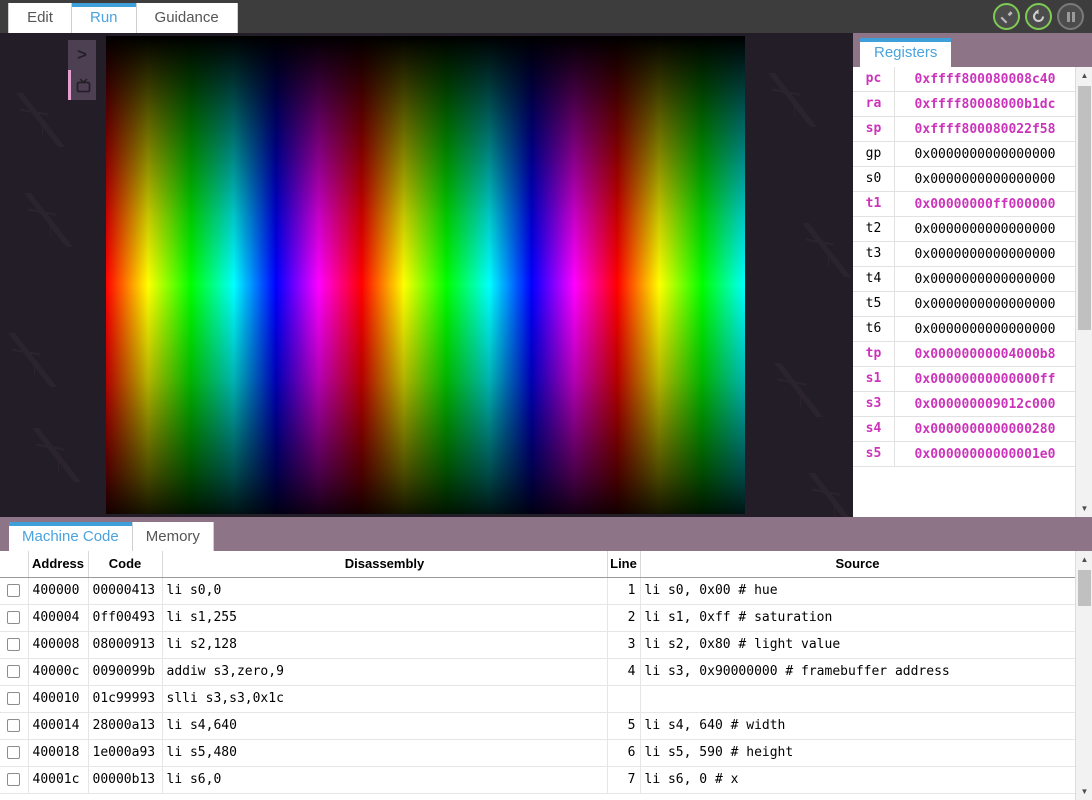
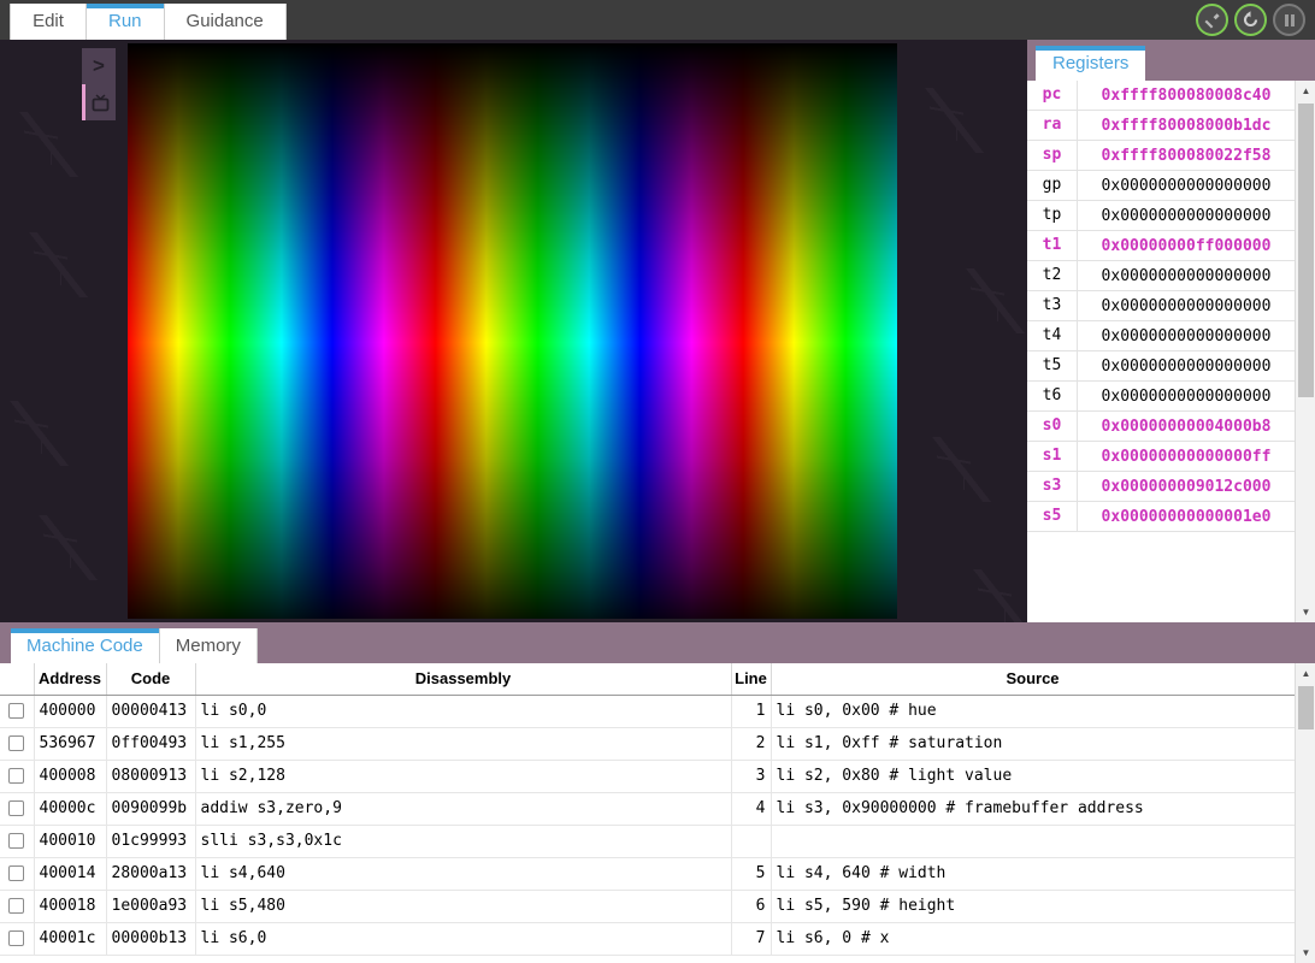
  Edit
  Run
  Guidance
  >
  Registers
  pc
  0xffff800080008c40
  ra
  0xffff80008000b1dc
  sp
  0xffff800080022f58
  gp
  0x0000000000000000
- s0
+ tp
  0x0000000000000000
  t1
  0x00000000ff000000
  t2
  0x0000000000000000
  t3
  0x0000000000000000
  t4
  0x0000000000000000
  t5
  0x0000000000000000
  t6
  0x0000000000000000
- tp
+ s0
  0x00000000004000b8
  s1
  0x00000000000000ff
  s3
  0x000000009012c000
- s4
- 0x0000000000000280
  s5
  0x00000000000001e0
  ▲
  ▼
  Machine Code
  Memory
  	Address	Code	Disassembly	Line	Source
  	400000	00000413	li s0,0	1	li s0, 0x00 # hue
- 	400004	0ff00493	li s1,255	2	li s1, 0xff # saturation
+ 	536967	0ff00493	li s1,255	2	li s1, 0xff # saturation
  	400008	08000913	li s2,128	3	li s2, 0x80 # light value
  	40000c	0090099b	addiw s3,zero,9	4	li s3, 0x90000000 # framebuffer address
  	400010	01c99993	slli s3,s3,0x1c
  	400014	28000a13	li s4,640	5	li s4, 640 # width
  	400018	1e000a93	li s5,480	6	li s5, 590 # height
  	40001c	00000b13	li s6,0	7	li s6, 0 # x
  ▲
  ▼
